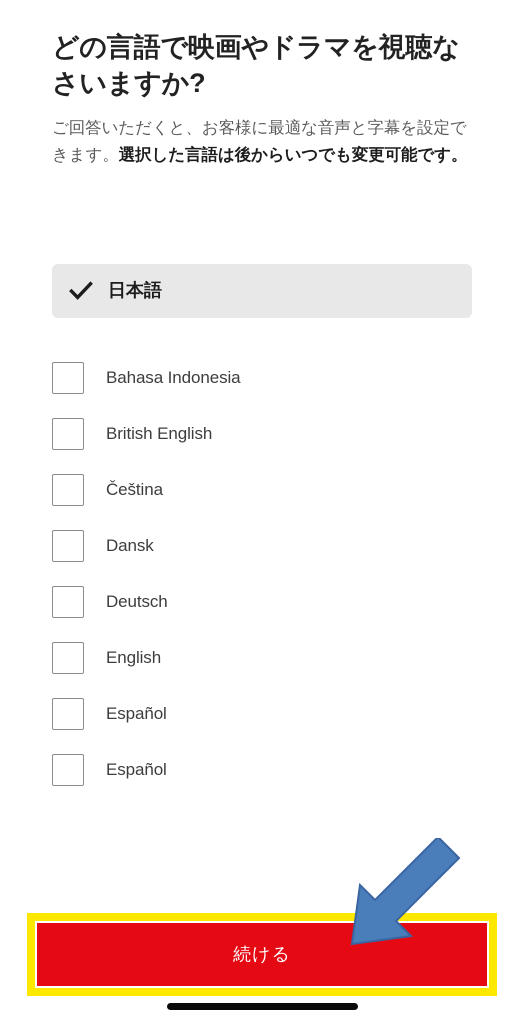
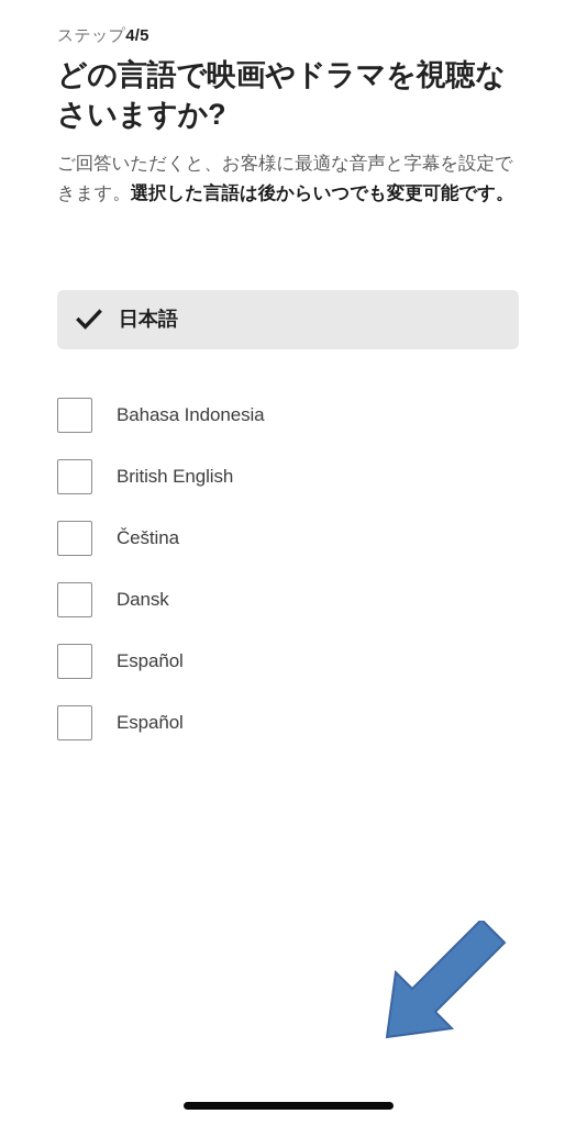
+ ステップ4/5
  どの言語で映画やドラマを視聴なさいますか?
  ご回答いただくと、お客様に最適な音声と字幕を設定できます。選択した言語は後からいつでも変更可能です。
  日本語
  Bahasa Indonesia
  British English
  Čeština
  Dansk
- Deutsch
- English
  Español
  Español
- 続ける
